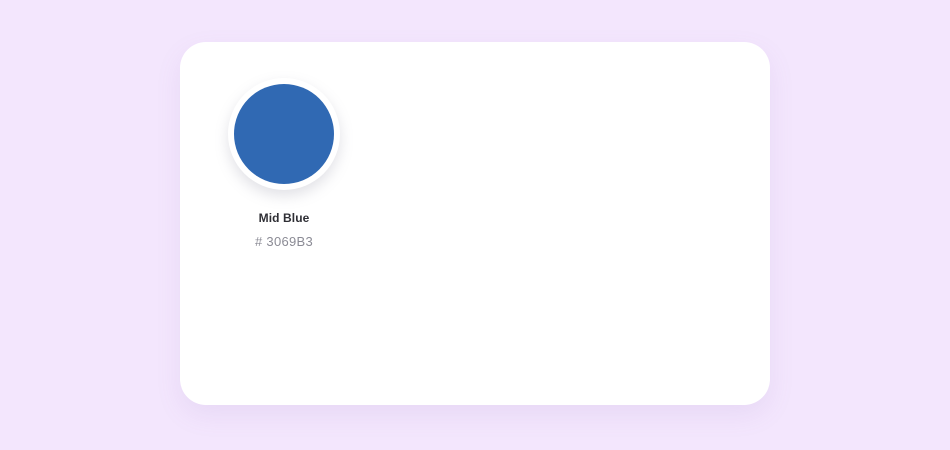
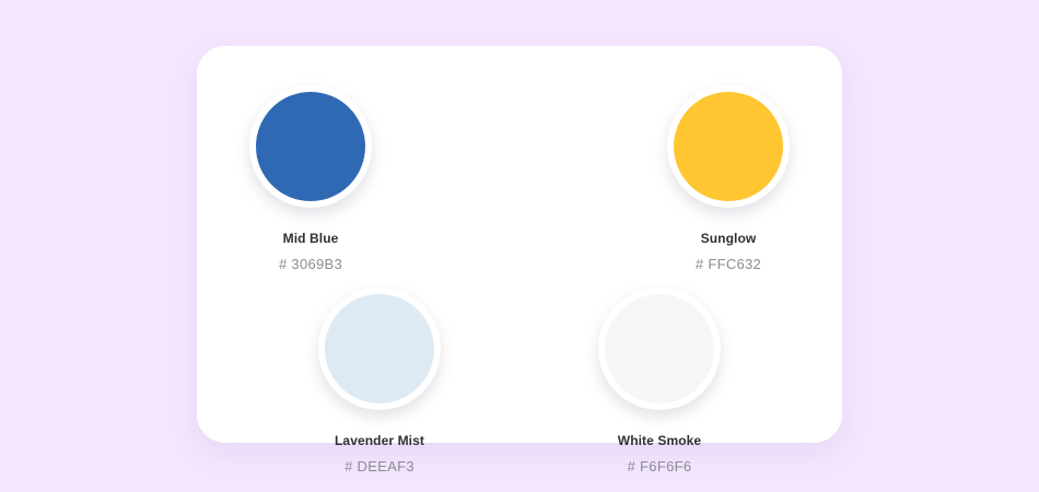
  Mid Blue
  # 3069B3
+ Sunglow
+ # FFC632
+ Lavender Mist
+ # DEEAF3
+ White Smoke
+ # F6F6F6
